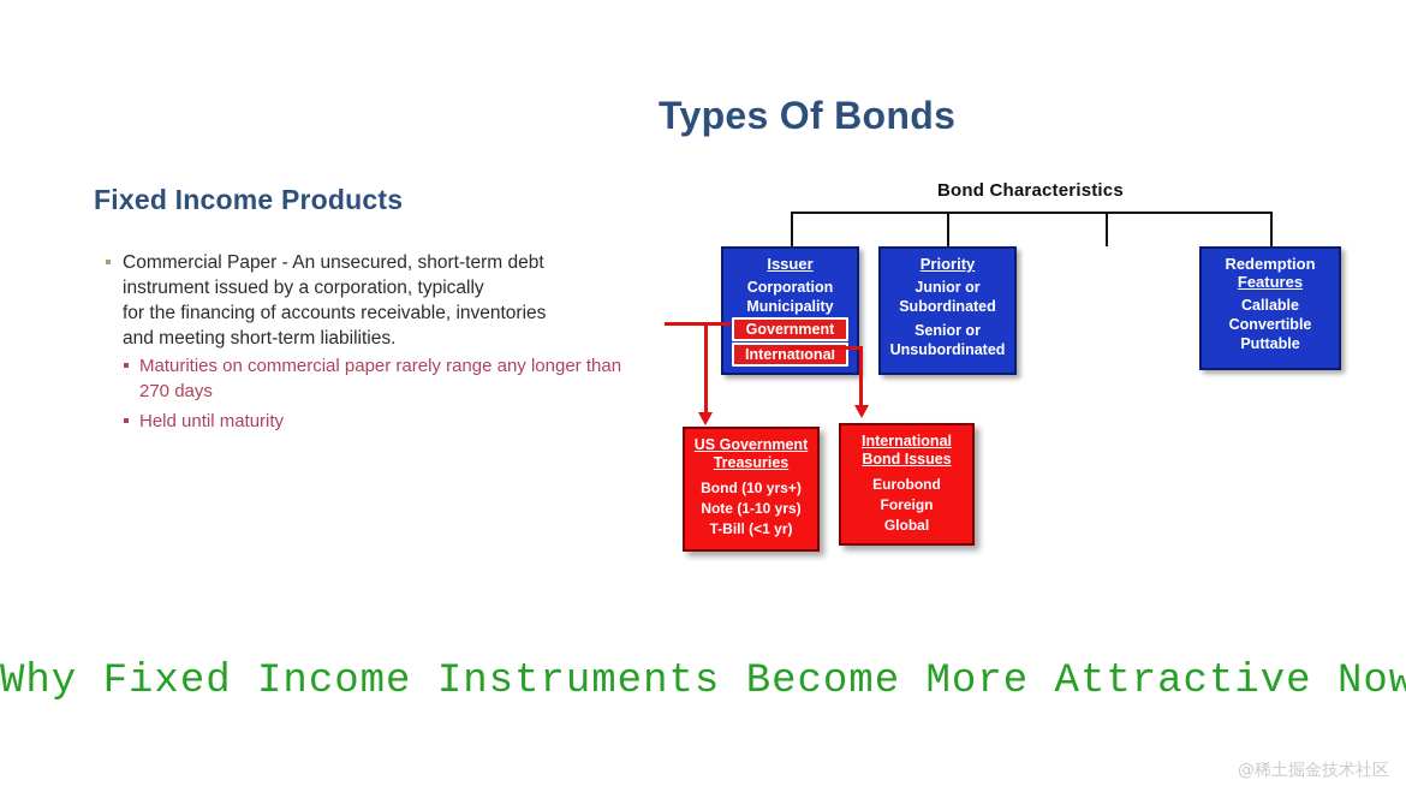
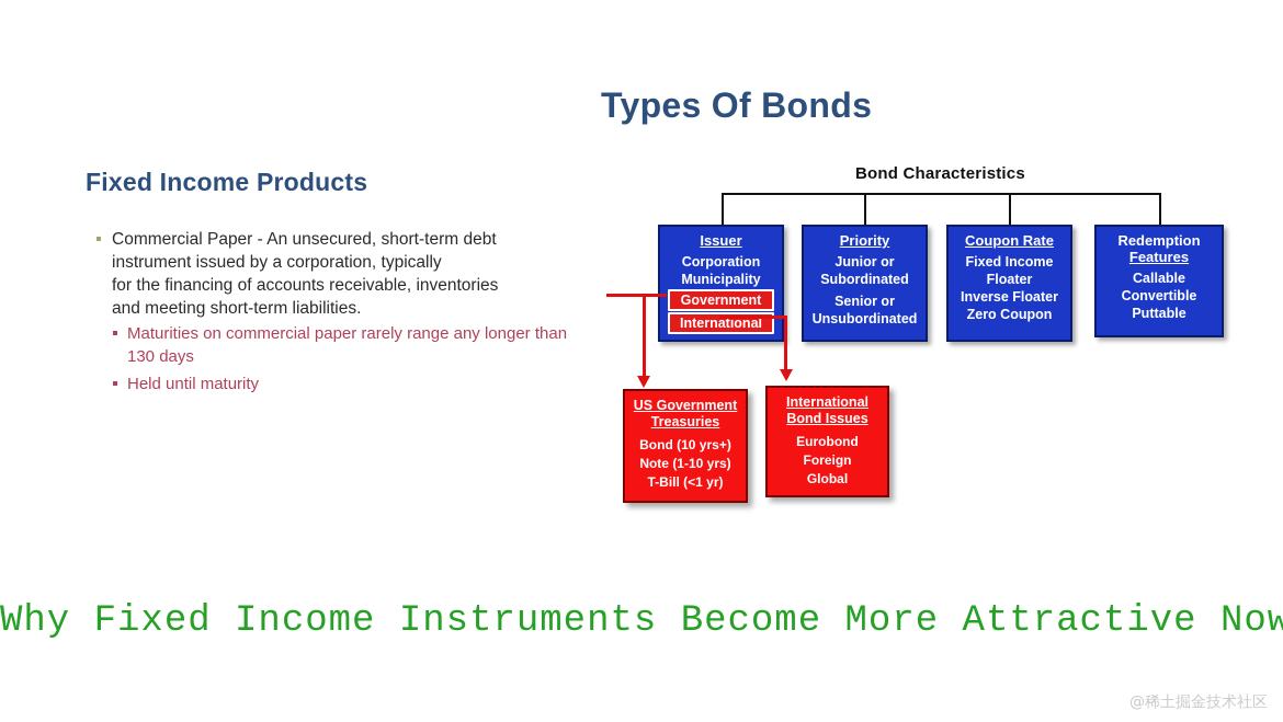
  Types Of Bonds
  Fixed Income Products
  Commercial Paper - An unsecured, short-term debt
  instrument issued by a corporation, typically
  for the financing of accounts receivable, inventories
  and meeting short-term liabilities.
- Maturities on commercial paper rarely range any longer than 270 days
+ Maturities on commercial paper rarely range any longer than 130 days
  Held until maturity
  Bond Characteristics
  Issuer
  Corporation
  Municipality
  Government
  International
  Priority
  Junior or
  Subordinated
  Senior or
  Unsubordinated
+ Coupon Rate
+ Fixed Income
+ Floater
+ Inverse Floater
+ Zero Coupon
  Redemption
  Features
  Callable
  Convertible
  Puttable
  US Government
  Treasuries
  Bond (10 yrs+)
  Note (1-10 yrs)
  T-Bill (<1 yr)
  International
  Bond Issues
  Eurobond
  Foreign
  Global
  Why Fixed Income Instruments Become More Attractive Now
  @稀土掘金技术社区
